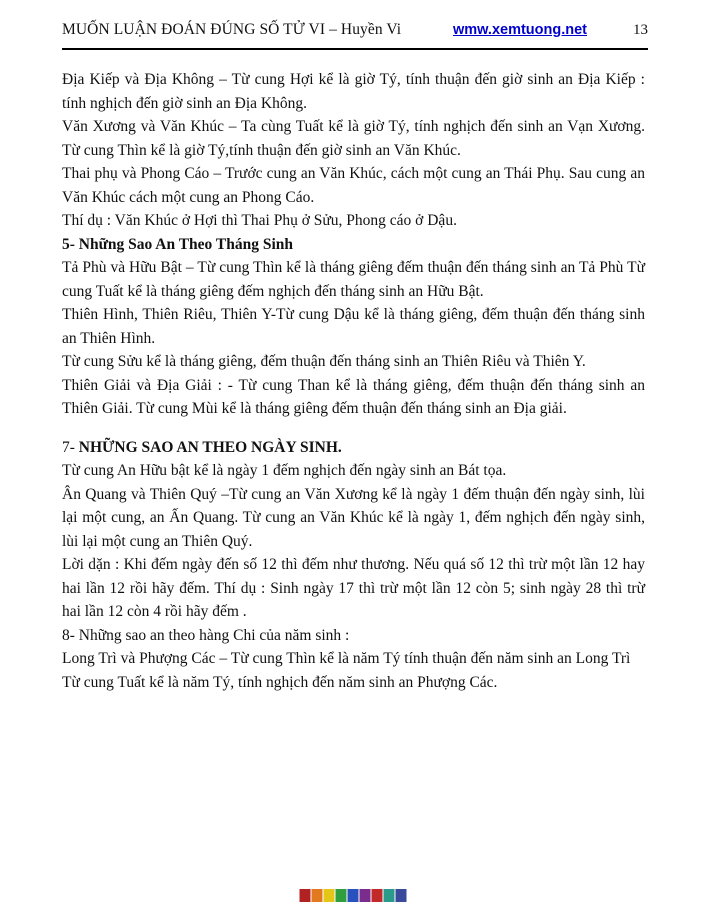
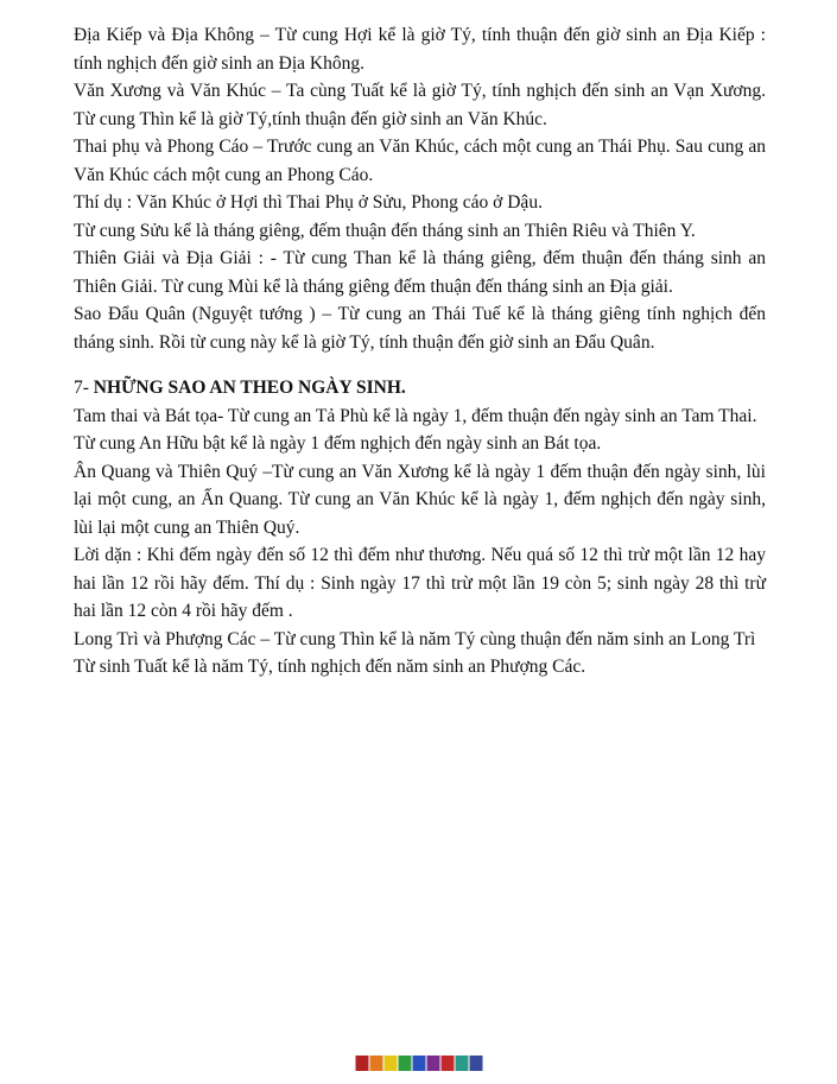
- MUỐN LUẬN ĐOÁN ĐÚNG SỐ TỬ VI – Huyền Vi
- wmw.xemtuong.net
- 13
  Địa Kiếp và Địa Không – Từ cung Hợi kể là giờ Tý, tính thuận đến giờ sinh an Địa Kiếp : tính nghịch đến giờ sinh an Địa Không.
  Văn Xương và Văn Khúc – Ta cùng Tuất kể là giờ Tý, tính nghịch đến sinh an Vạn Xương. Từ cung Thìn kể là giờ Tý,tính thuận đến giờ sinh an Văn Khúc.
  Thai phụ và Phong Cáo – Trước cung an Văn Khúc, cách một cung an Thái Phụ. Sau cung an Văn Khúc cách một cung an Phong Cáo.
  Thí dụ : Văn Khúc ở Hợi thì Thai Phụ ở Sửu, Phong cáo ở Dậu.
- 5- Những Sao An Theo Tháng Sinh
- Tả Phù và Hữu Bật – Từ cung Thìn kể là tháng giêng đếm thuận đến tháng sinh an Tả Phù Từ cung Tuất kể là tháng giêng đếm nghịch đến tháng sinh an Hữu Bật.
- Thiên Hình, Thiên Riêu, Thiên Y-Từ cung Dậu kể là tháng giêng, đếm thuận đến tháng sinh an Thiên Hình.
  Từ cung Sửu kể là tháng giêng, đếm thuận đến tháng sinh an Thiên Riêu và Thiên Y.
  Thiên Giải và Địa Giải : - Từ cung Than kể là tháng giêng, đếm thuận đến tháng sinh an Thiên Giải. Từ cung Mùi kể là tháng giêng đếm thuận đến tháng sinh an Địa giải.
+ Sao Đẩu Quân (Nguyệt tướng ) – Từ cung an Thái Tuế kể là tháng giêng tính nghịch đến tháng sinh. Rồi từ cung này kể là giờ Tý, tính thuận đến giờ sinh an Đẩu Quân.
  7- NHỮNG SAO AN THEO NGÀY SINH.
+ Tam thai và Bát tọa- Từ cung an Tả Phù kể là ngày 1, đếm thuận đến ngày sinh an Tam Thai.
  Từ cung An Hữu bật kể là ngày 1 đếm nghịch đến ngày sinh an Bát tọa.
  Ân Quang và Thiên Quý –Từ cung an Văn Xương kể là ngày 1 đếm thuận đến ngày sinh, lùi lại một cung, an Ấn Quang. Từ cung an Văn Khúc kể là ngày 1, đếm nghịch đến ngày sinh, lùi lại một cung an Thiên Quý.
- Lời dặn : Khi đếm ngày đến số 12 thì đếm như thương. Nếu quá số 12 thì trừ một lần 12 hay hai lần 12 rồi hãy đếm. Thí dụ : Sinh ngày 17 thì trừ một lần 12 còn 5; sinh ngày 28 thì trừ hai lần 12 còn 4 rồi hãy đếm .
+ Lời dặn : Khi đếm ngày đến số 12 thì đếm như thương. Nếu quá số 12 thì trừ một lần 12 hay hai lần 12 rồi hãy đếm. Thí dụ : Sinh ngày 17 thì trừ một lần 19 còn 5; sinh ngày 28 thì trừ hai lần 12 còn 4 rồi hãy đếm .
- 8- Những sao an theo hàng Chi của năm sinh :
- Long Trì và Phượng Các – Từ cung Thìn kể là năm Tý tính thuận đến năm sinh an Long Trì
+ Long Trì và Phượng Các – Từ cung Thìn kể là năm Tý cùng thuận đến năm sinh an Long Trì
- Từ cung Tuất kể là năm Tý, tính nghịch đến năm sinh an Phượng Các.
+ Từ sinh Tuất kể là năm Tý, tính nghịch đến năm sinh an Phượng Các.
